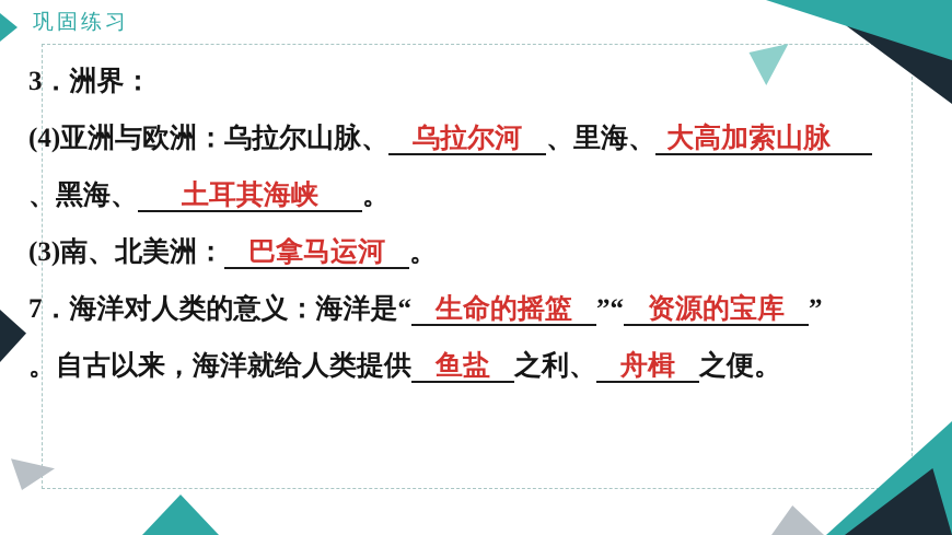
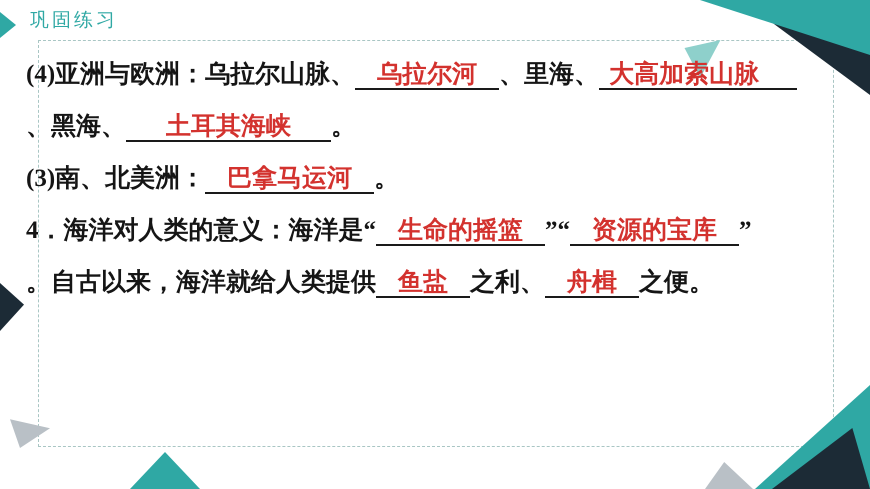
  巩固练习
- 3．洲界：
  (4)亚洲与欧洲：乌拉尔山脉、 乌拉尔河 、里海、 大高加索山脉
  、黑海、 土耳其海峡 。
  (3)南、北美洲： 巴拿马运河 。
- 7．海洋对人类的意义：海洋是“ 生命的摇篮 ”“ 资源的宝库 ”
+ 4．海洋对人类的意义：海洋是“ 生命的摇篮 ”“ 资源的宝库 ”
  。自古以来，海洋就给人类提供 鱼盐 之利、 舟楫 之便。
